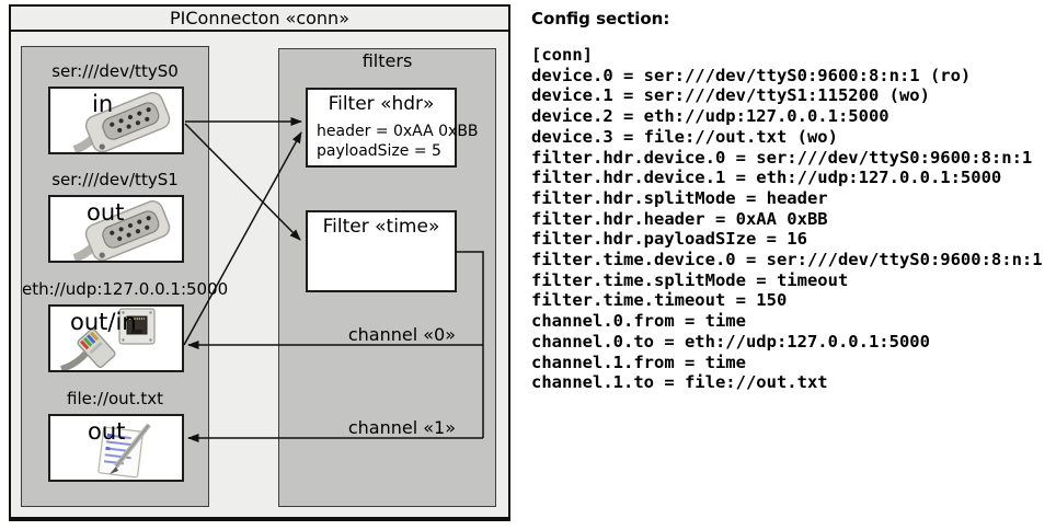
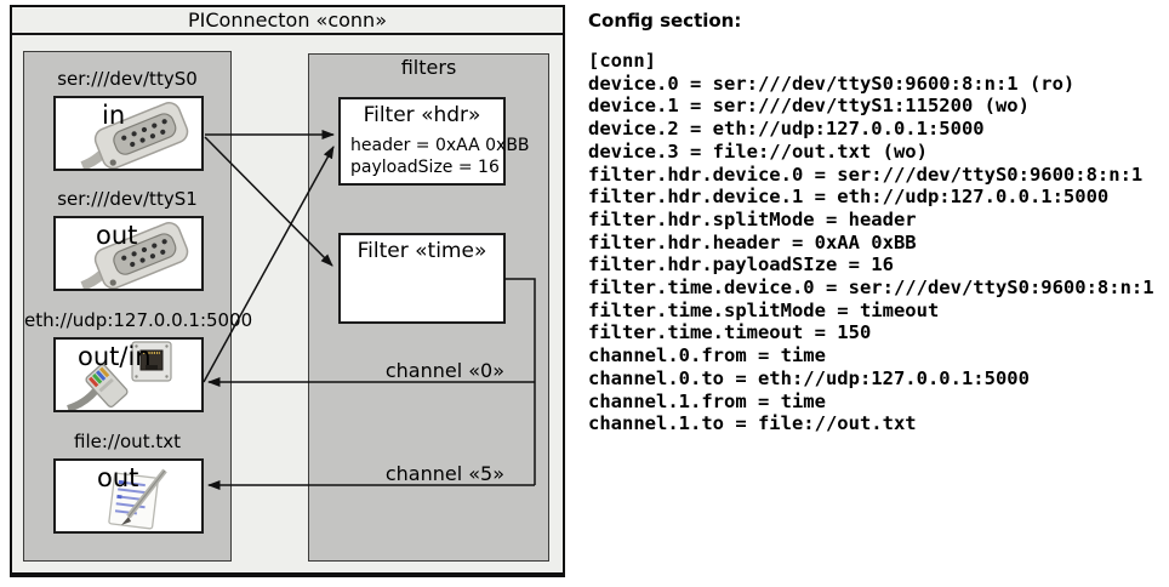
  PIConnecton «conn»
  filters
  ser:///dev/ttyS0
  in
  ser:///dev/ttyS1
  out
  eth://udp:127.0.0.1:50
  out/in
  file://out.txt
  out
  Filter «hdr»
  header = 0xAA 0x
- payloadSize = 5
+ payloadSize = 16
  Filter «time»
  channel «0»
- channel «1»
+ channel «5»
  Config section:
  [conn]
  device.0 = ser:///dev/ttyS0:9600:8:n:1 (ro)
  device.1 = ser:///dev/ttyS1:115200 (wo)
  device.2 = eth://udp:127.0.0.1:5000
  device.3 = file://out.txt (wo)
  filter.hdr.device.0 = ser:///dev/ttyS0:9600:8:n:1
  filter.hdr.device.1 = eth://udp:127.0.0.1:5000
  filter.hdr.splitMode = header
  filter.hdr.header = 0xAA 0xBB
  filter.hdr.payloadSIze = 16
  filter.time.device.0 = ser:///dev/ttyS0:9600:8:n:1
  filter.time.splitMode = timeout
  filter.time.timeout = 150
  channel.0.from = time
  channel.0.to = eth://udp:127.0.0.1:5000
  channel.1.from = time
  channel.1.to = file://out.txt
